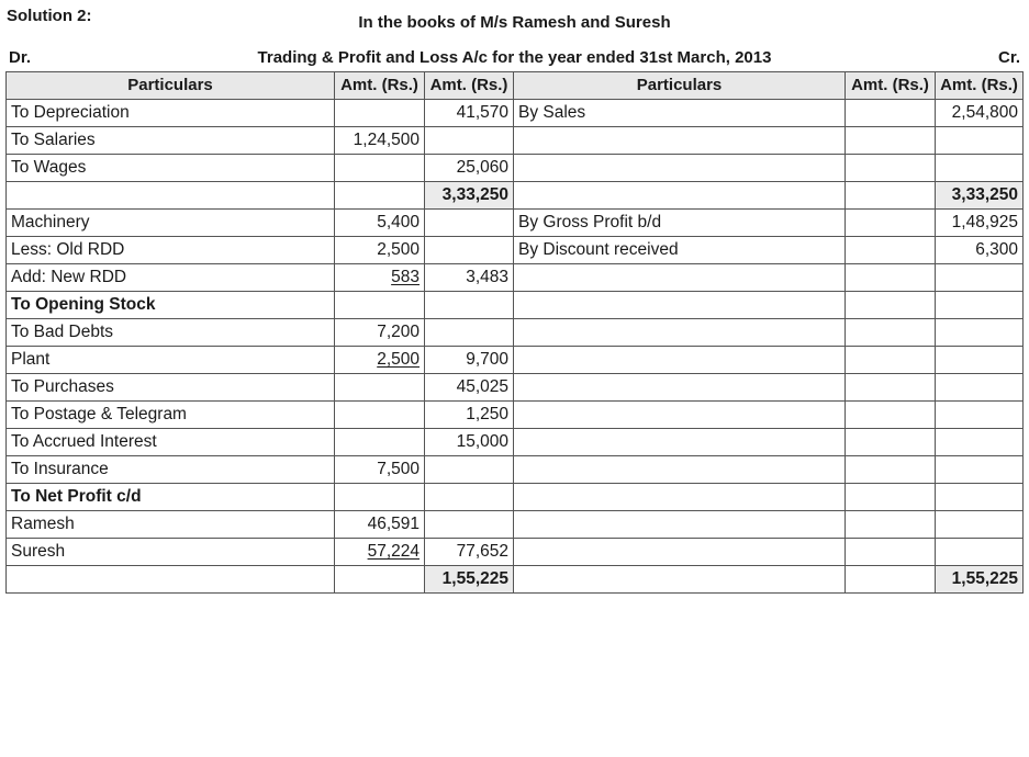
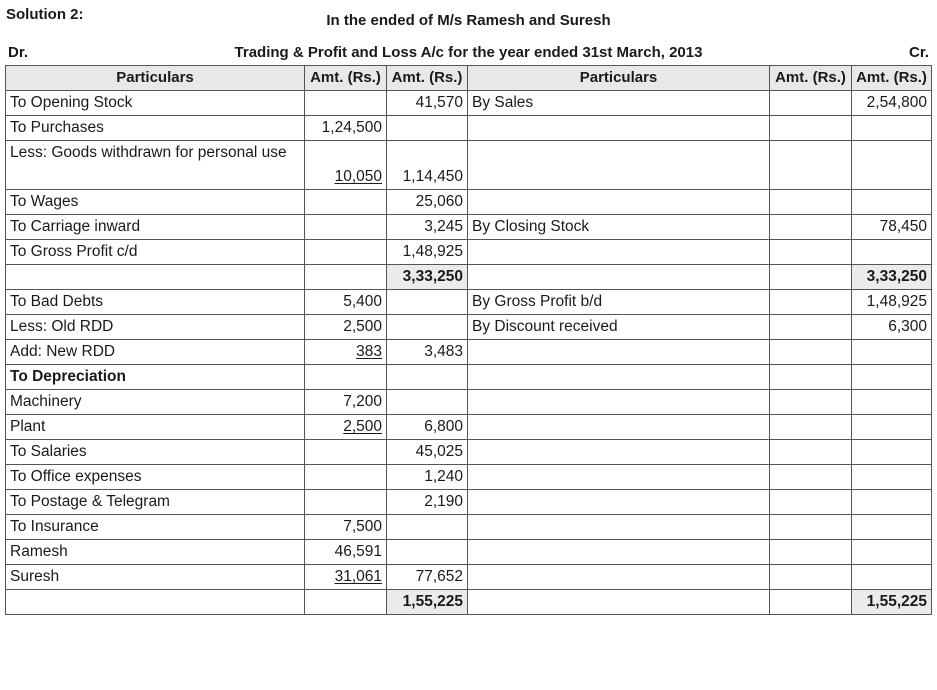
  Solution 2:
- In the books of M/s Ramesh and Suresh
+ In the ended of M/s Ramesh and Suresh
  Dr.
  Trading & Profit and Loss A/c for the year ended 31st March, 2013
  Cr.
  Particulars	Amt. (Rs.)	Amt. (Rs.)	Particulars	Amt. (Rs.)	Amt. (Rs.)
- To Depreciation		41,570	By Sales		2,54,800
+ To Opening Stock		41,570	By Sales		2,54,800
- To Salaries	1,24,500
+ To Purchases	1,24,500
+ Less: Goods withdrawn for personal use	10,050	1,14,450
  To Wages		25,060
+ To Carriage inward		3,245	By Closing Stock		78,450
+ To Gross Profit c/d		1,48,925
  		3,33,250			3,33,250
- Machinery	5,400		By Gross Profit b/d		1,48,925
+ To Bad Debts	5,400		By Gross Profit b/d		1,48,925
  Less: Old RDD	2,500		By Discount received		6,300
- Add: New RDD	583	3,483
+ Add: New RDD	383	3,483
- To Opening Stock
+ To Depreciation
- To Bad Debts	7,200
+ Machinery	7,200
- Plant	2,500	9,700
+ Plant	2,500	6,800
- To Purchases		45,025
+ To Salaries		45,025
+ To Office expenses		1,240
- To Postage & Telegram		1,250
+ To Postage & Telegram		2,190
- To Accrued Interest		15,000
  To Insurance	7,500
- To Net Profit c/d
  Ramesh	46,591
- Suresh	57,224	77,652
+ Suresh	31,061	77,652
  		1,55,225			1,55,225
